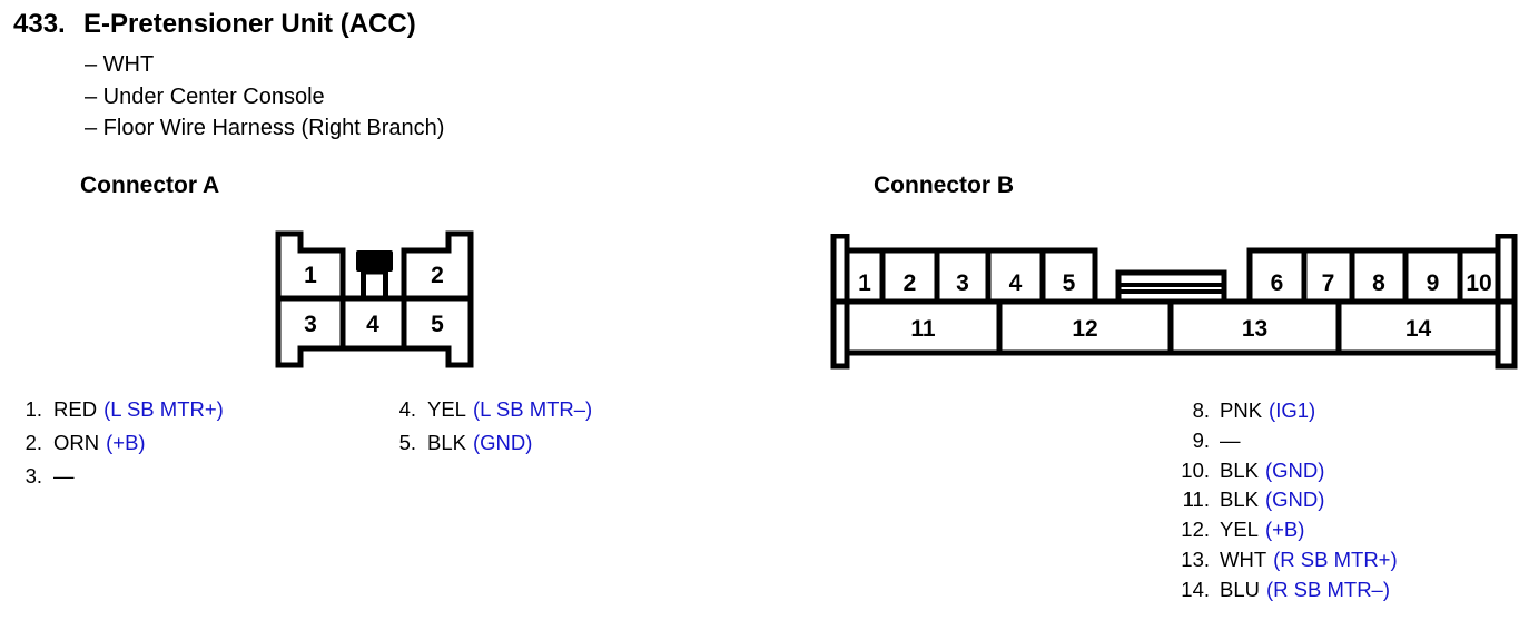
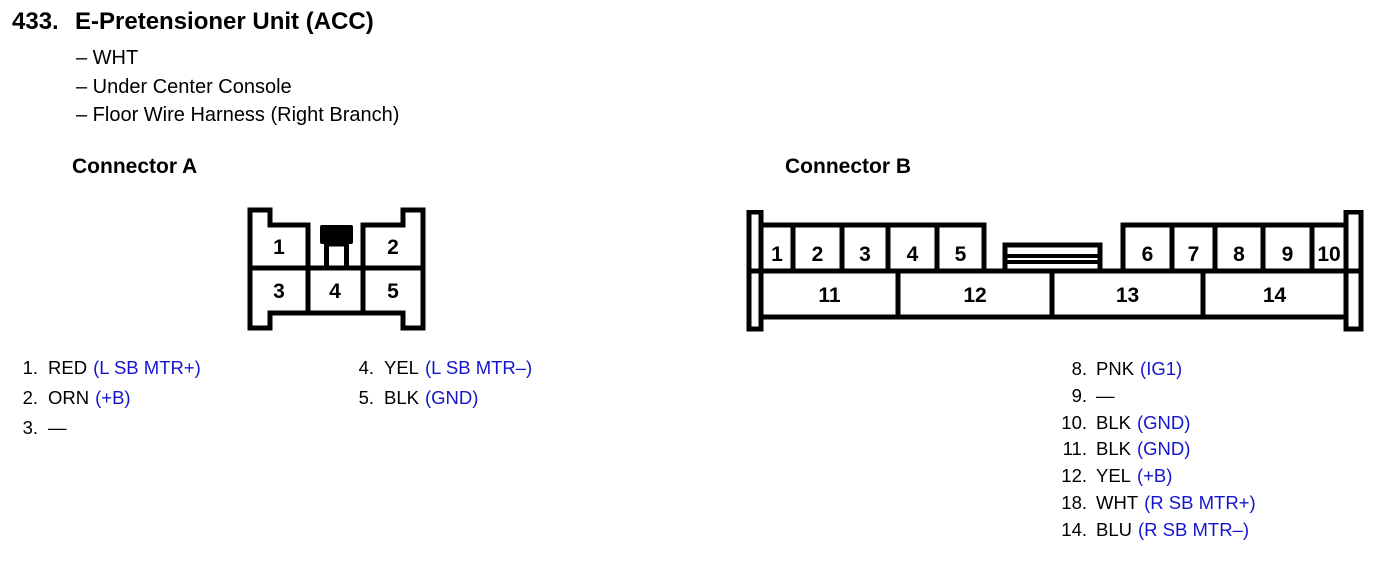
  433.
  E-Pretensioner Unit (ACC)
  – WHT
  – Under Center Console
  – Floor Wire Harness (Right Branch)
  Connector A
  1
  2
  3
  4
  5
  1. RED (L SB MTR+)
  2. ORN (+B)
  3. —
  4. YEL (L SB MTR–)
  5. BLK (GND)
  Connector B
  1
  2
  3
  4
  5
  6
  7
  8
  9
  10
  11
  12
  13
  14
  8. PNK (IG1)
  9. —
  10. BLK (GND)
  11. BLK (GND)
  12. YEL (+B)
- 13. WHT (R SB MTR+)
+ 18. WHT (R SB MTR+)
  14. BLU (R SB MTR–)
